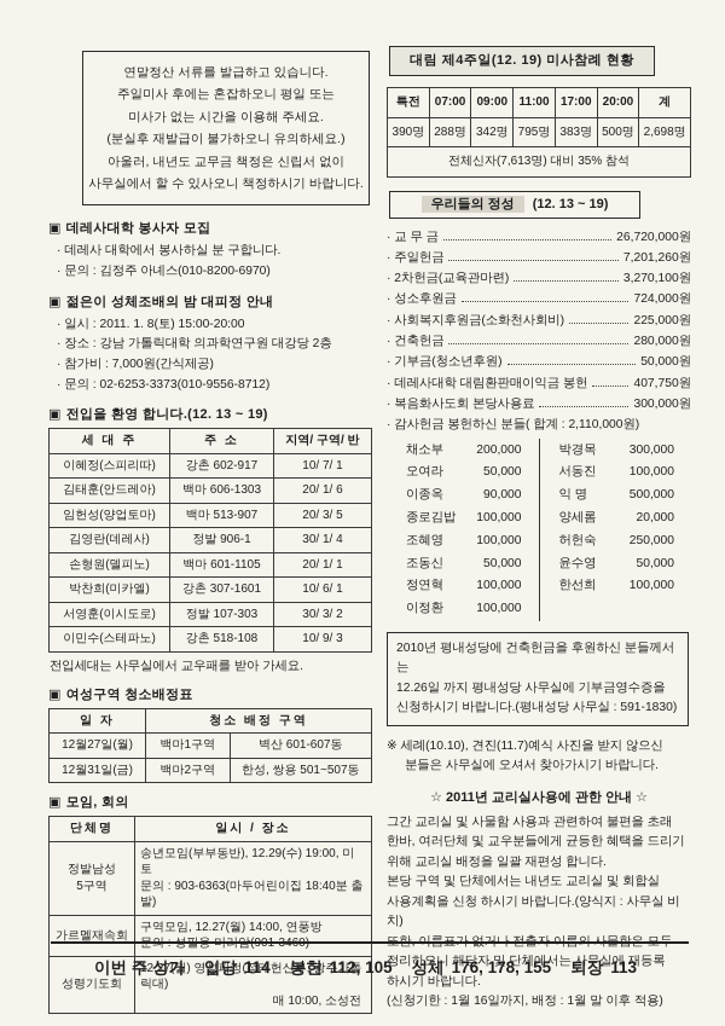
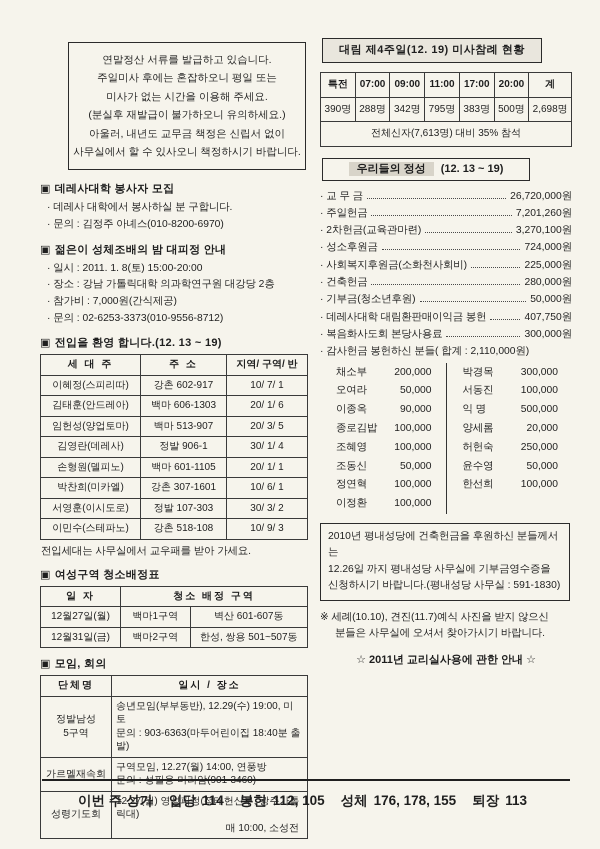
  연말정산 서류를 발급하고 있습니다.
  주일미사 후에는 혼잡하오니 평일 또는
  미사가 없는 시간을 이용해 주세요.
  (분실후 재발급이 불가하오니 유의하세요.)
  아울러, 내년도 교무금 책정은 신립서 없이
  사무실에서 할 수 있사오니 책정하시기 바랍니다.
  ▣ 데레사대학 봉사자 모집
  데레사 대학에서 봉사하실 분 구합니다.
  문의 : 김정주 아녜스(010-8200-6970)
  ▣ 젊은이 성체조배의 밤 대피정 안내
  일시 : 2011. 1. 8(토) 15:00-20:00
  장소 : 강남 가톨릭대학 의과학연구원 대강당 2층
  참가비 : 7,000원(간식제공)
  문의 : 02-6253-3373(010-9556-8712)
  ▣ 전입을 환영 합니다.(12. 13 ~ 19)
  세 대 주	주 소	지역/ 구역/ 반
  이혜정(스피리따)	강촌 602-917	10/ 7/ 1
  김태훈(안드레아)	백마 606-1303	20/ 1/ 6
  임헌성(양업토마)	백마 513-907	20/ 3/ 5
  김영란(데레사)	정발 906-1	30/ 1/ 4
  손형원(델피노)	백마 601-1105	20/ 1/ 1
  박찬희(미카엘)	강촌 307-1601	10/ 6/ 1
  서영훈(이시도로)	정발 107-303	30/ 3/ 2
  이민수(스테파노)	강촌 518-108	10/ 9/ 3
  전입세대는 사무실에서 교우패를 받아 가세요.
  ▣ 여성구역 청소배정표
  일 자	청소 배정 구역
  12월27일(월)	백마1구역	벽산 601-607동
  12월31일(금)	백마2구역	한성, 쌍용 501~507동
  ▣ 모임, 회의
  단체명	일시 / 장소
  정발남성 5구역	송년모임(부부동반), 12.29(수) 19:00, 미토 문의 : 903-6363(마두어린이집 18:40분 출발)
  가르멜재속회	구역모임, 12.27(월) 14:00, 연풍방 문의 : 성필용 미리암(901-3460)
  성령기도회	12.27(월) 영성피정(정태헌신부, 광주가톨릭대) 매 10:00, 소성전
  대림 제4주일(12. 19) 미사참례 현황
  특전	07:00	09:00	11:00	17:00	20:00	계
  390명	288명	342명	795명	383명	500명	2,698명
  전체신자(7,613명) 대비 35% 참석
  우리들의 정성 (12. 13 ~ 19)
  교 무 금
  26,720,000원
  주일헌금
  7,201,260원
  2차헌금(교육관마련)
  3,270,100원
  성소후원금
  724,000원
  사회복지후원금(소화천사회비)
  225,000원
  건축헌금
  280,000원
  기부금(청소년후원)
  50,000원
  데레사대학 대림환판매이익금 봉헌
  407,750원
  복음화사도회 본당사용료
  300,000원
  감사헌금 봉헌하신 분들( 합계 : 2,110,000원)
  채소부
  200,000
  오여라
  50,000
  이종옥
  90,000
  종로김밥
  100,000
  조혜영
  100,000
  조동신
  50,000
  정연혁
  100,000
  이정환
  100,000
  박경목
  300,000
  서동진
  100,000
  익 명
  500,000
  양세롬
  20,000
  허헌숙
  250,000
  윤수영
  50,000
  한선희
  100,000
  2010년 평내성당에 건축헌금을 후원하신 분들께서는
  12.26일 까지 평내성당 사무실에 기부금영수증을
  신청하시기 바랍니다.(평내성당 사무실 : 591-1830)
  ※ 세례(10.10), 견진(11.7)예식 사진을 받지 않으신
  분들은 사무실에 오셔서 찾아가시기 바랍니다.
  ☆ 2011년 교리실사용에 관한 안내 ☆
- 그간 교리실 및 사물함 사용과 관련하여 불편을 초래
- 한바, 여러단체 및 교우분들에게 균등한 혜택을 드리기
- 위해 교리실 배정을 일괄 재편성 합니다.
- 본당 구역 및 단체에서는 내년도 교리실 및 회합실
- 사용계획을 신청 하시기 바랍니다.(양식지 : 사무실 비치)
- 또한, 이름표가 없거나 전출자 이름의 사물함은 모두
- 정리하오니 해당자 및 단체에서는 사무실에 재등록
- 하시기 바랍니다.
- (신청기한 : 1월 16일까지, 배정 : 1월 말 이후 적용)
  이번 주 성가
  입당 114
  봉헌 112, 105
  성체 176, 178, 155
  퇴장 113
